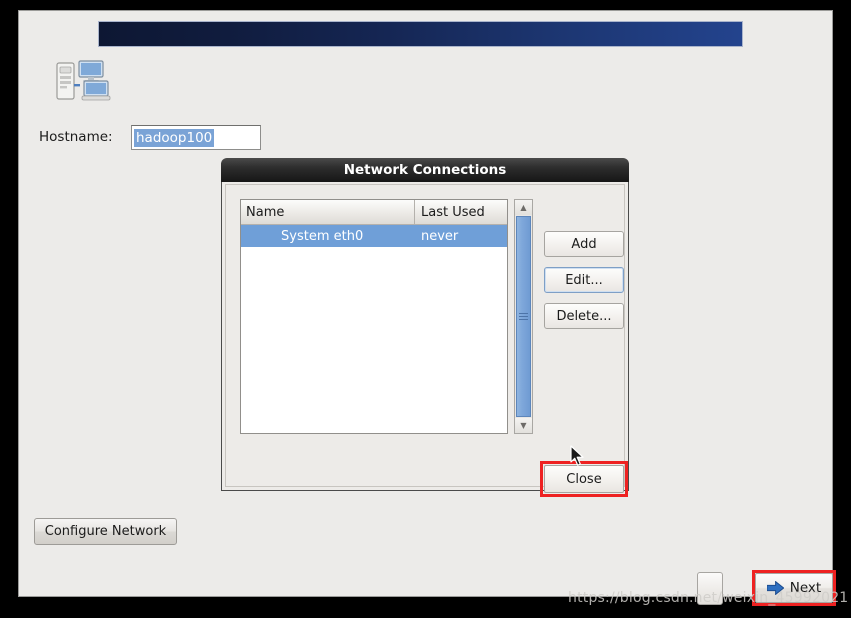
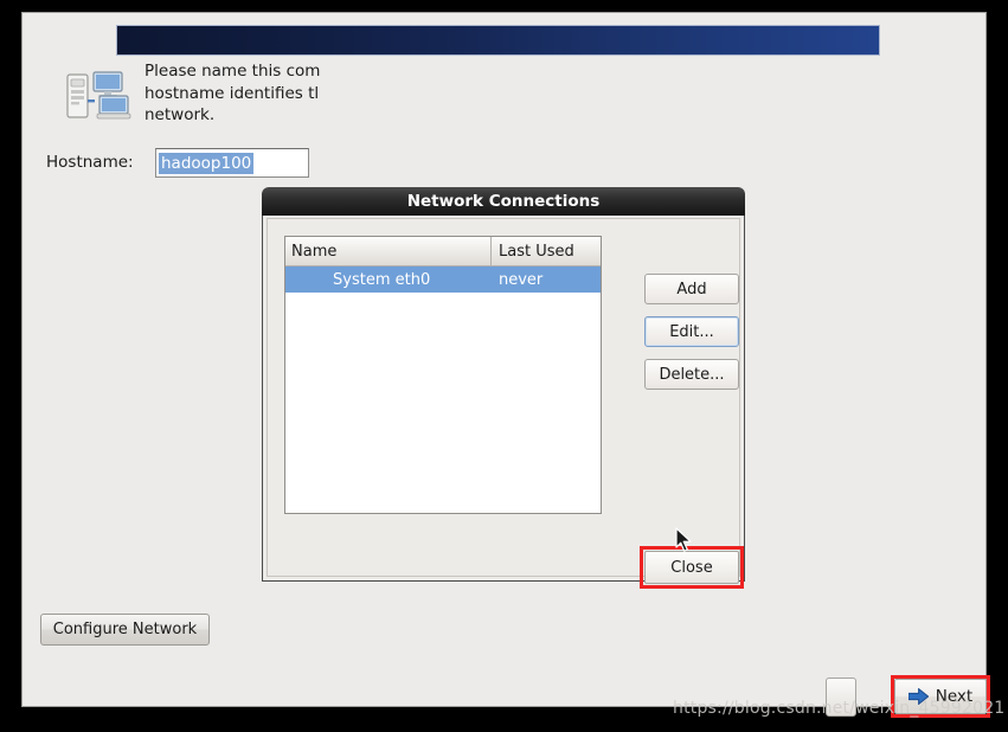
+ Please name this com
+ hostname identifies tl
+ network.
  Hostname:
  hadoop100
  Configure Network
  Next
  Network Connections
  Name
  Last Used
  System eth0
  never
- ▲
- ▼
  Add
  Edit...
  Delete...
  Close
  https://blog.csdn.net/weixin_45992021
